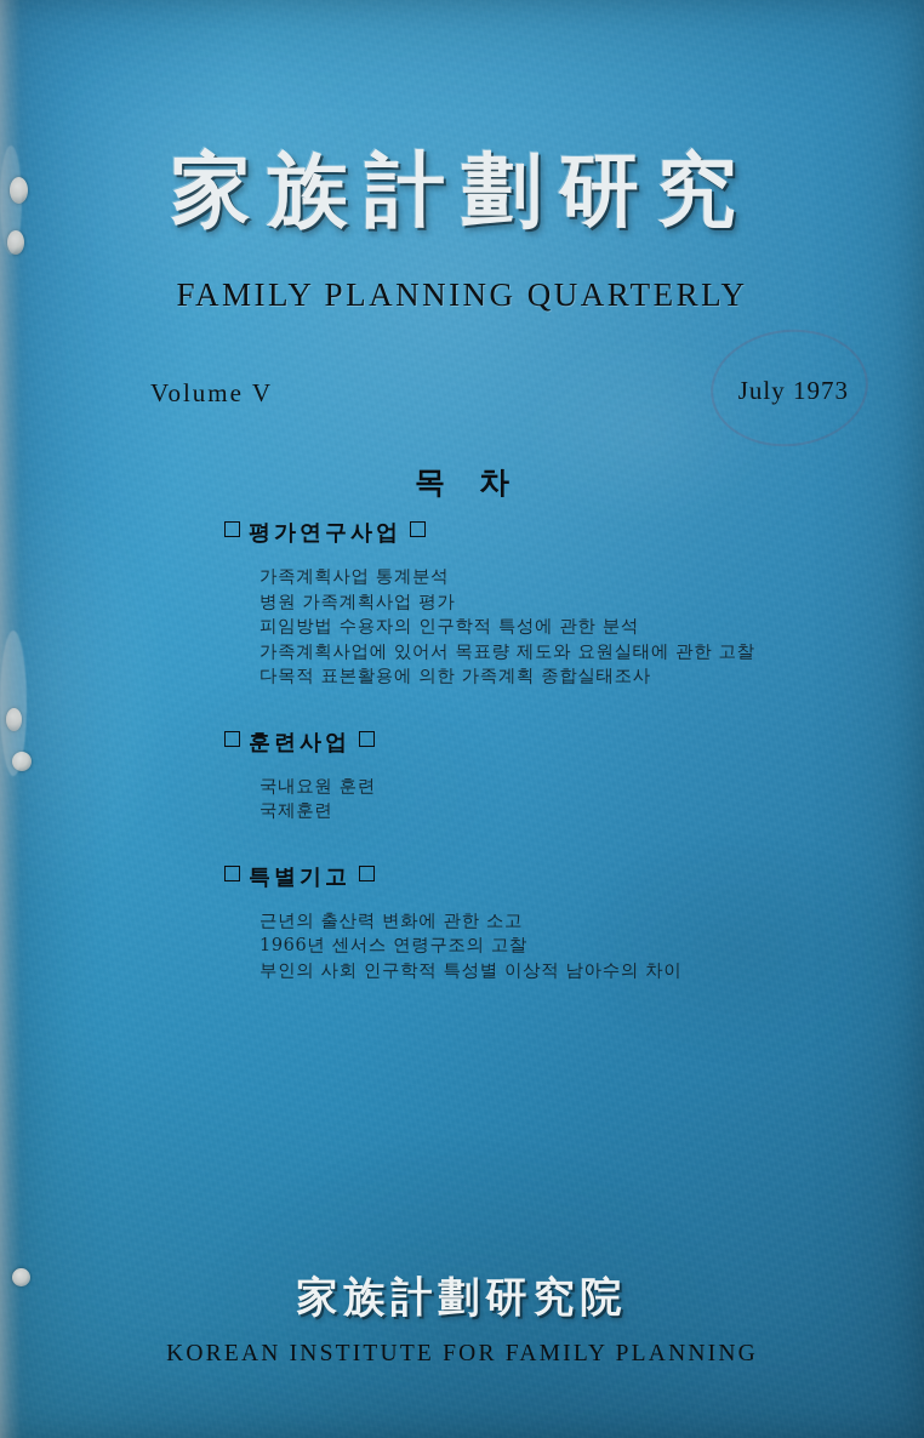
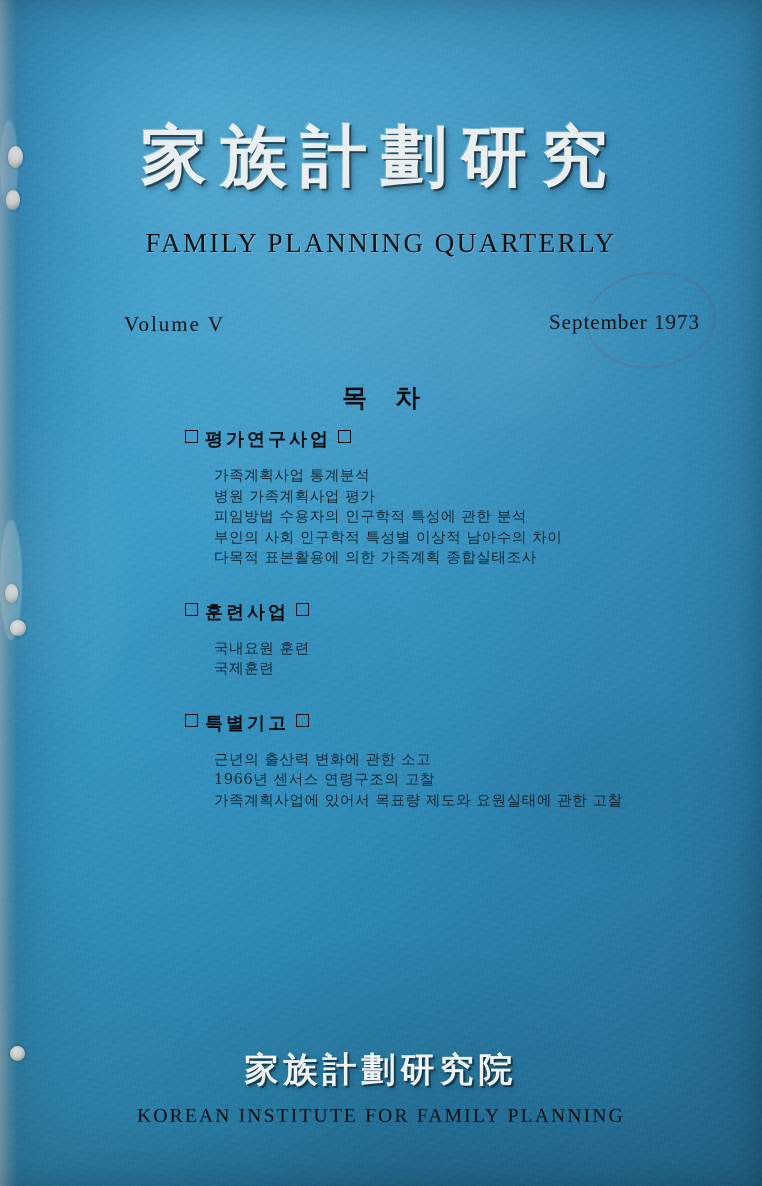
  家族計劃研究
  FAMILY PLANNING QUARTERLY
  Volume V
- July 1973
+ September 1973
  목차
  평가연구사업
  가족계획사업 통계분석
  병원 가족계획사업 평가
  피임방법 수용자의 인구학적 특성에 관한 분석
- 가족계획사업에 있어서 목표량 제도와 요원실태에 관한 고찰
+ 부인의 사회 인구학적 특성별 이상적 남아수의 차이
  다목적 표본활용에 의한 가족계획 종합실태조사
  훈련사업
  국내요원 훈련
  국제훈련
  특별기고
  근년의 출산력 변화에 관한 소고
  1966년 센서스 연령구조의 고찰
- 부인의 사회 인구학적 특성별 이상적 남아수의 차이
+ 가족계획사업에 있어서 목표량 제도와 요원실태에 관한 고찰
  家族計劃研究院
  KOREAN INSTITUTE FOR FAMILY PLANNING
